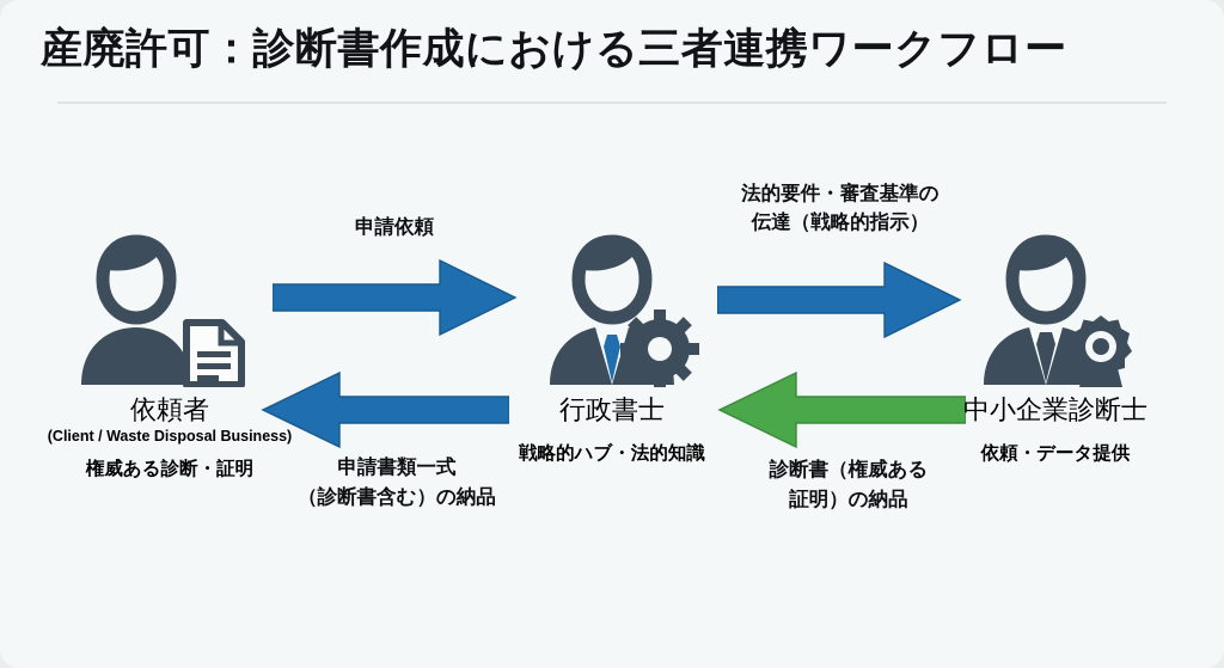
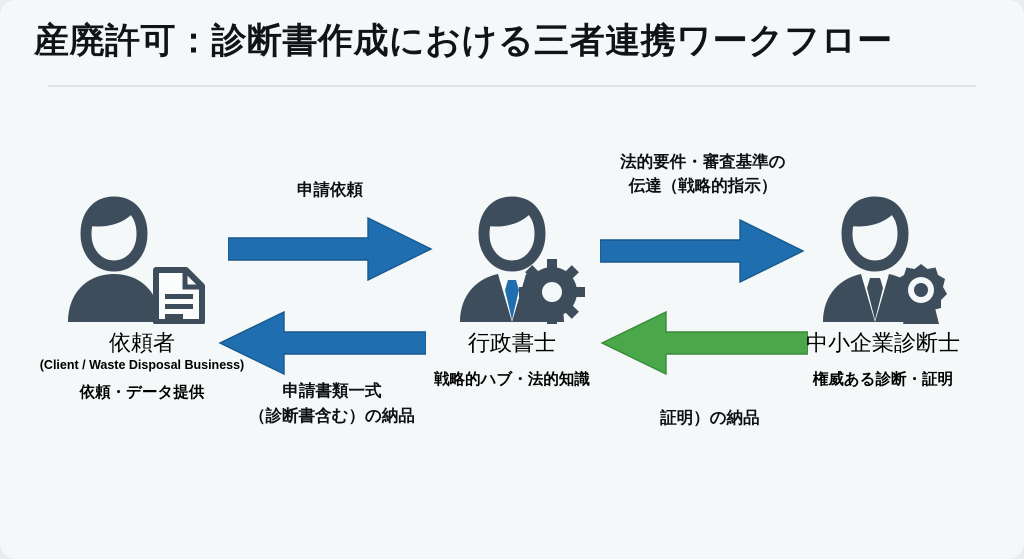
  産廃許可：診断書作成における三者連携ワークフロー
  申請依頼
  法的要件・審査基準の
  伝達（戦略的指示）
  申請書類一式
  （診断書含む）の納品
- 診断書（権威ある
  証明）の納品
  依頼者
  (Client / Waste Disposal Business)
- 権威ある診断・証明
+ 依頼・データ提供
  行政書士
  戦略的ハブ・法的知識
  中小企業診断士
- 依頼・データ提供
+ 権威ある診断・証明
